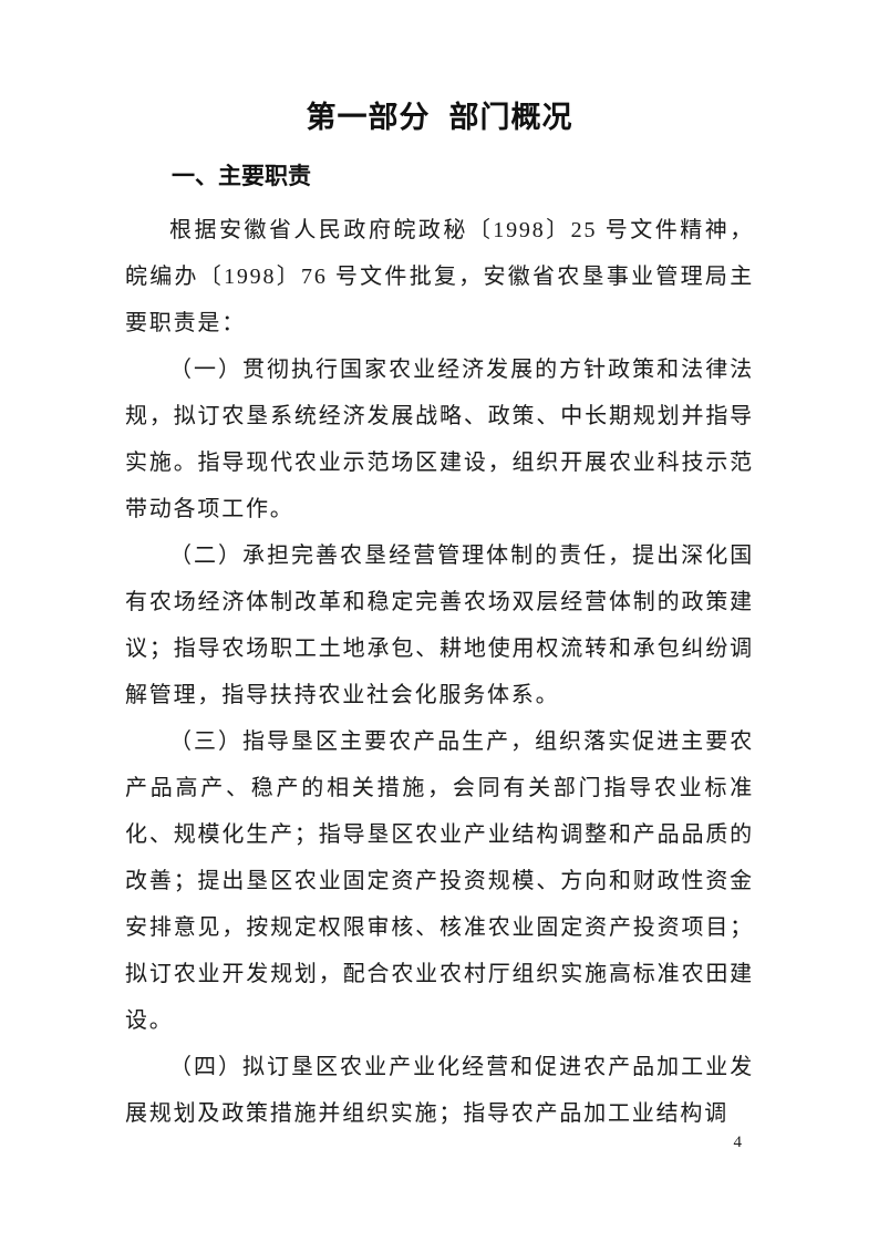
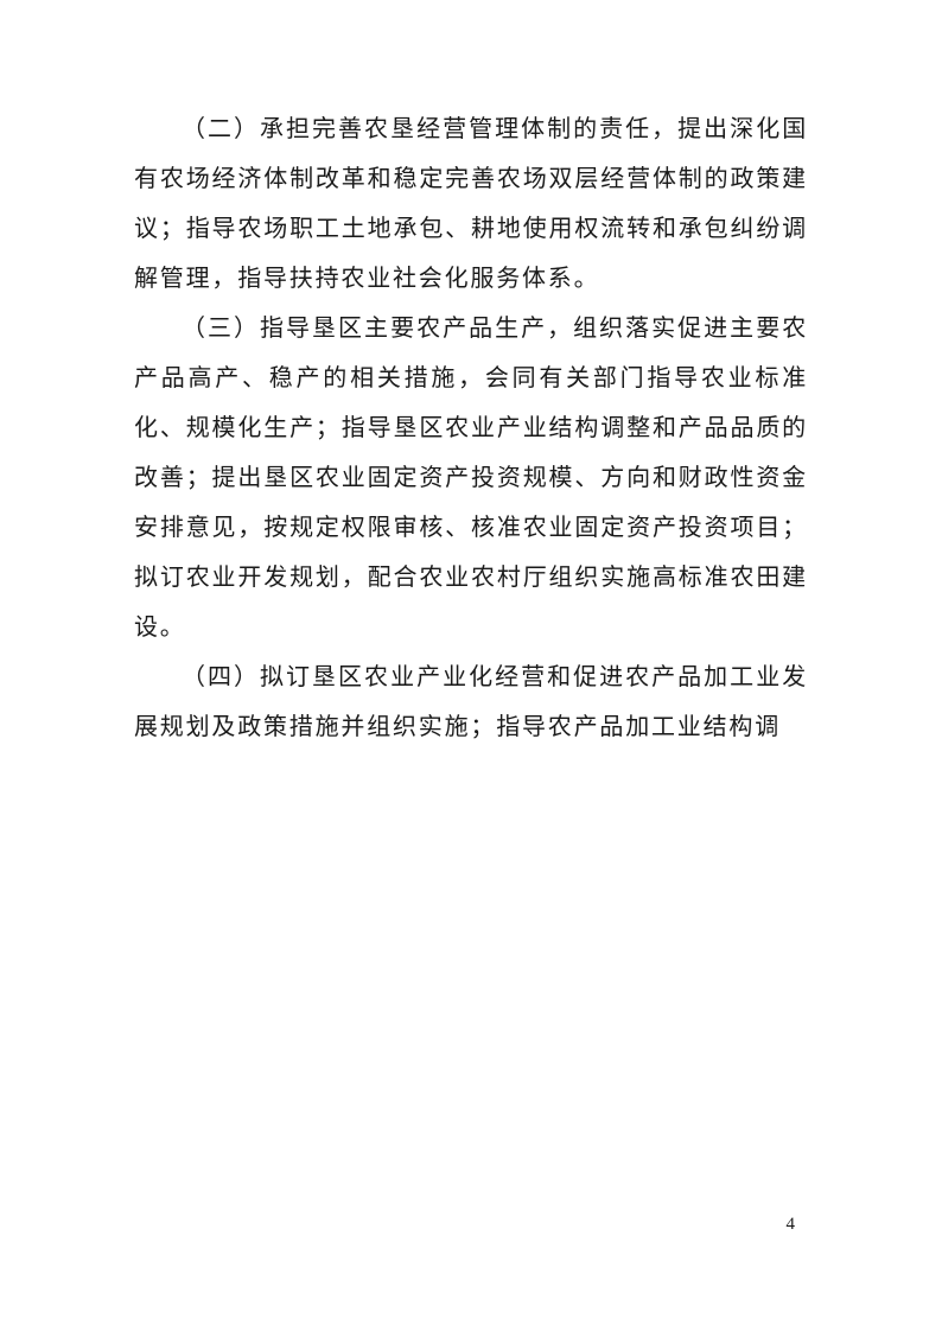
- 第一部分 部门概况
- 一、主要职责
- 根据安徽省人民政府皖政秘〔1998〕25 号文件精神，皖编办〔1998〕76 号文件批复，安徽省农垦事业管理局主要职责是：
- （一）贯彻执行国家农业经济发展的方针政策和法律法规，拟订农垦系统经济发展战略、政策、中长期规划并指导实施。指导现代农业示范场区建设，组织开展农业科技示范带动各项工作。
  （二）承担完善农垦经营管理体制的责任，提出深化国有农场经济体制改革和稳定完善农场双层经营体制的政策建议；指导农场职工土地承包、耕地使用权流转和承包纠纷调解管理，指导扶持农业社会化服务体系。
  （三）指导垦区主要农产品生产，组织落实促进主要农产品高产、稳产的相关措施，会同有关部门指导农业标准化、规模化生产；指导垦区农业产业结构调整和产品品质的改善；提出垦区农业固定资产投资规模、方向和财政性资金安排意见，按规定权限审核、核准农业固定资产投资项目；拟订农业开发规划，配合农业农村厅组织实施高标准农田建设。
  （四）拟订垦区农业产业化经营和促进农产品加工业发展规划及政策措施并组织实施；指导农产品加工业结构调
  4
